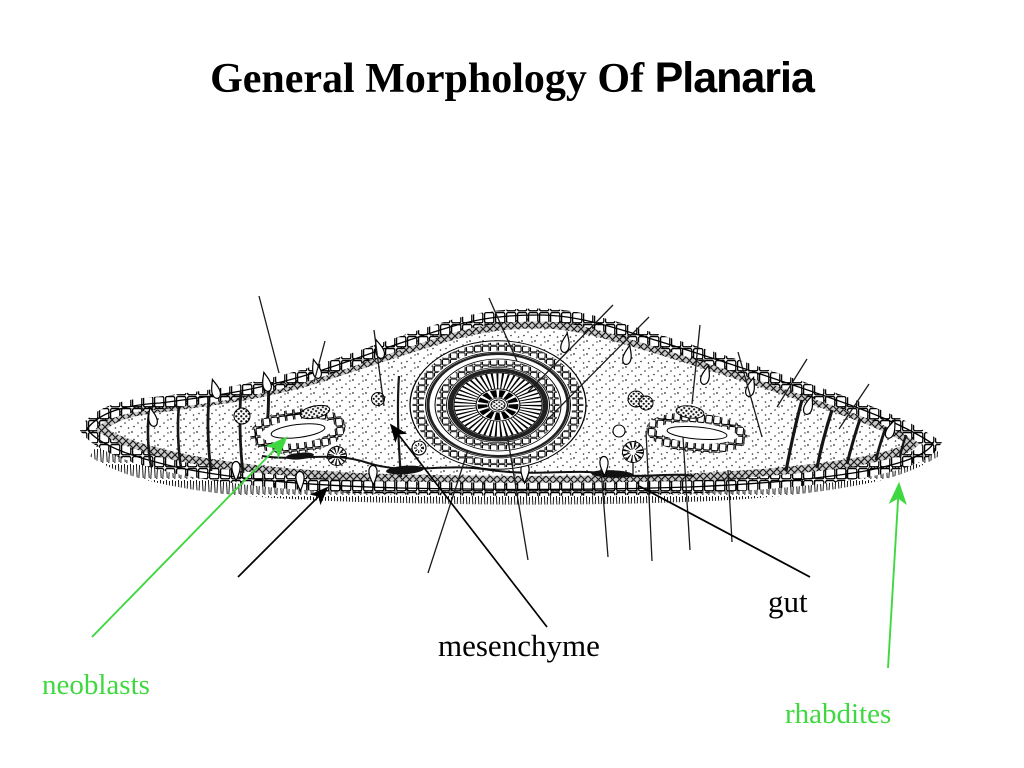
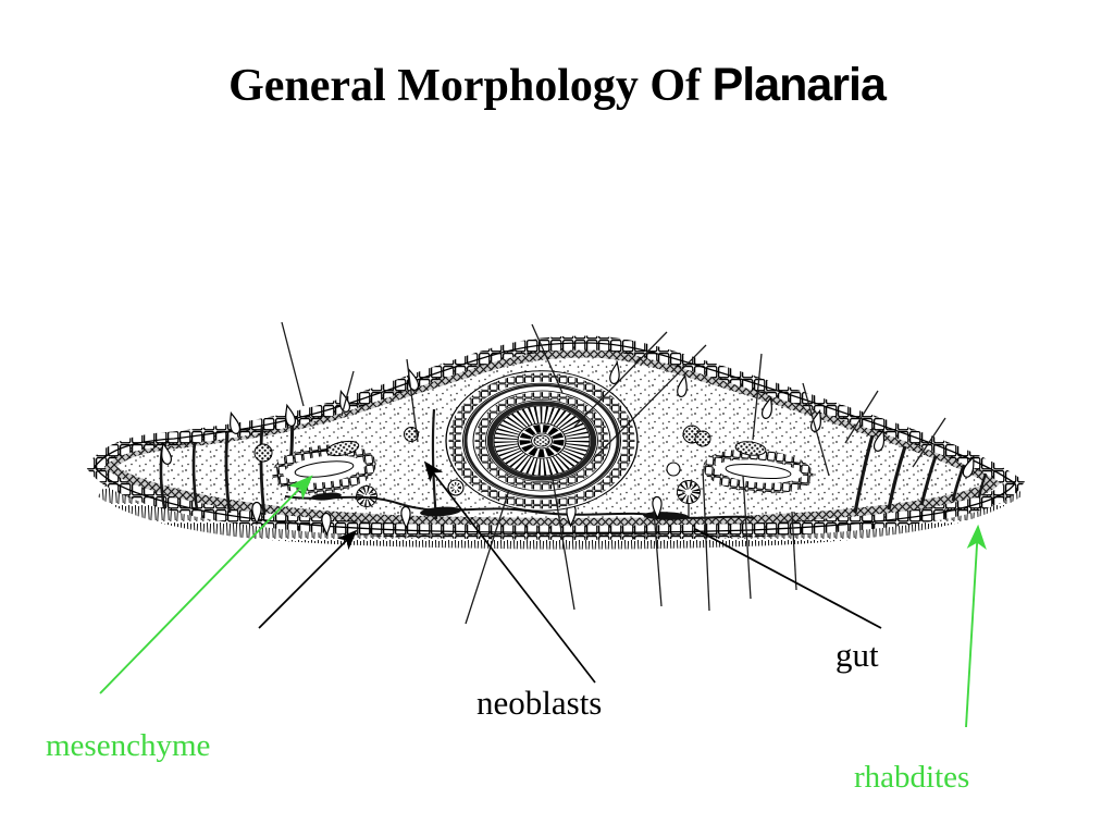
  General Morphology Of Planaria
- mesenchyme
+ neoblasts
  gut
- neoblasts
+ mesenchyme
  rhabdites
